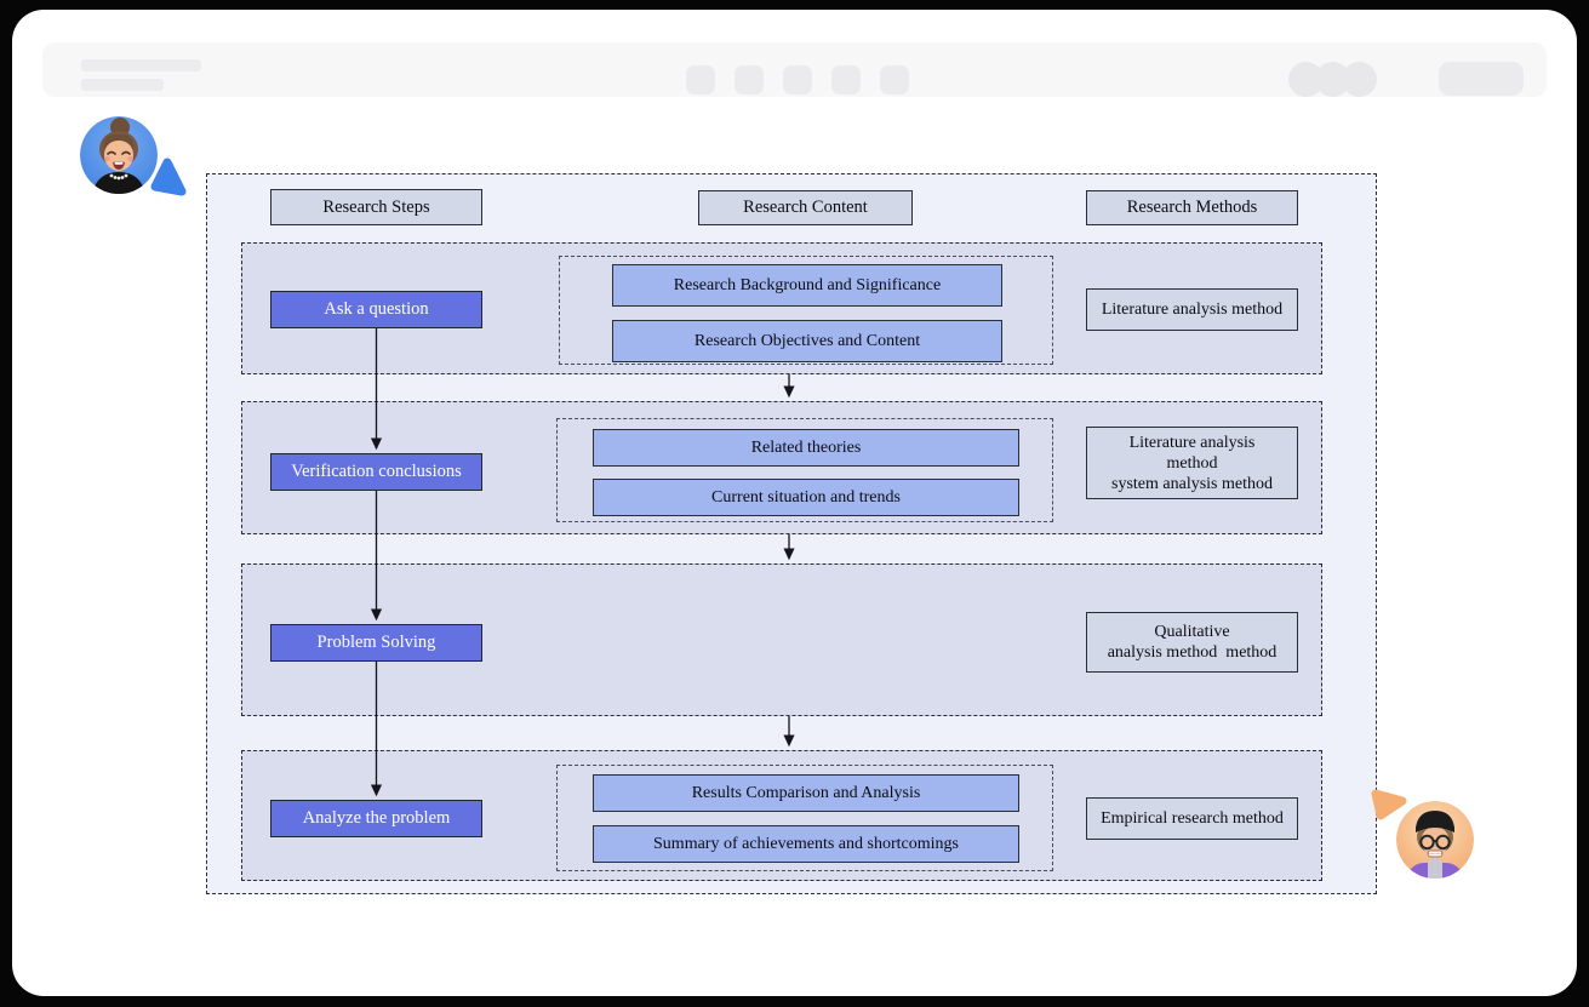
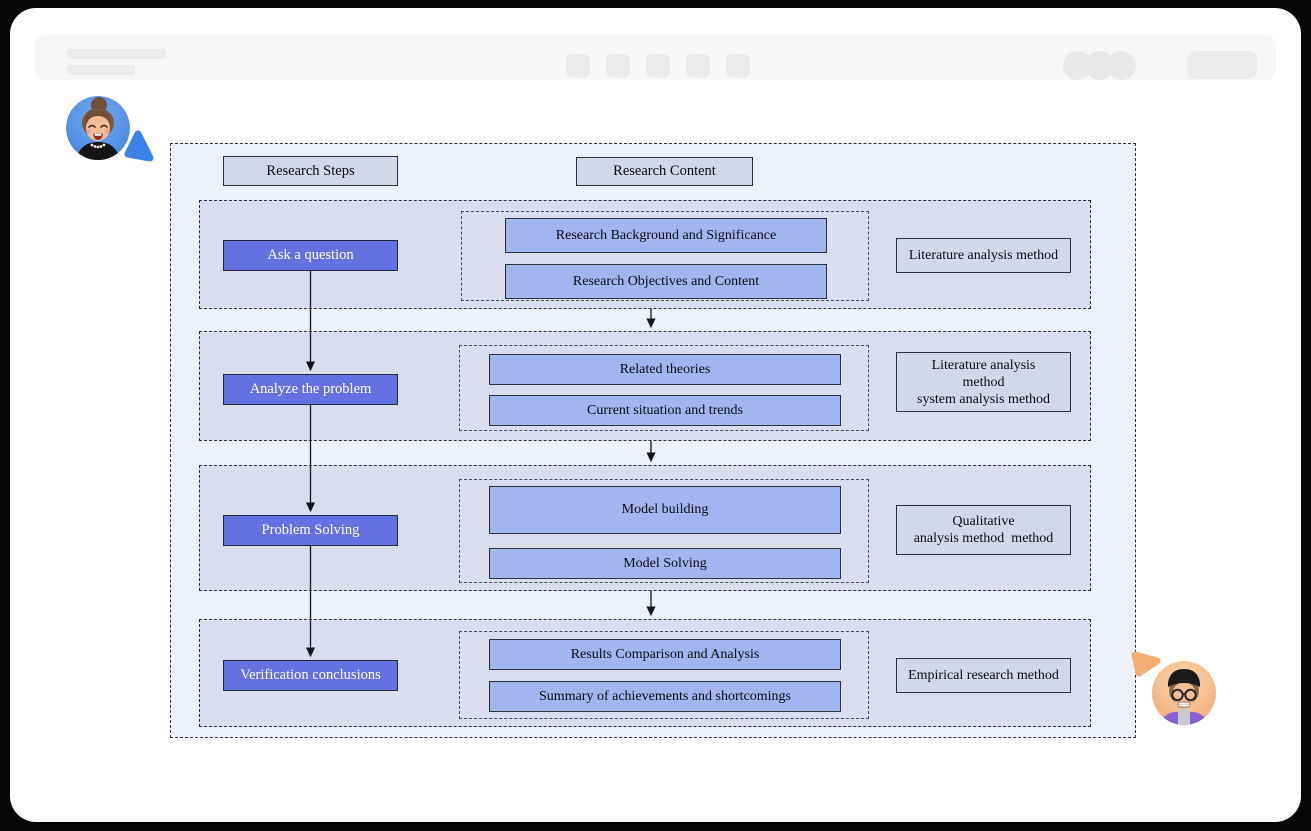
  Research Steps
  Research Content
- Research Methods
  Ask a question
- Verification conclusions
+ Analyze the problem
  Problem Solving
- Analyze the problem
+ Verification conclusions
  Research Background and Significance
  Research Objectives and Content
  Related theories
  Current situation and trends
+ Model building
+ Model Solving
  Results Comparison and Analysis
  Summary of achievements and shortcomings
  Literature analysis method
  Literature analysis
  method
  system analysis method
  Qualitative
  analysis method method
  Empirical research method
